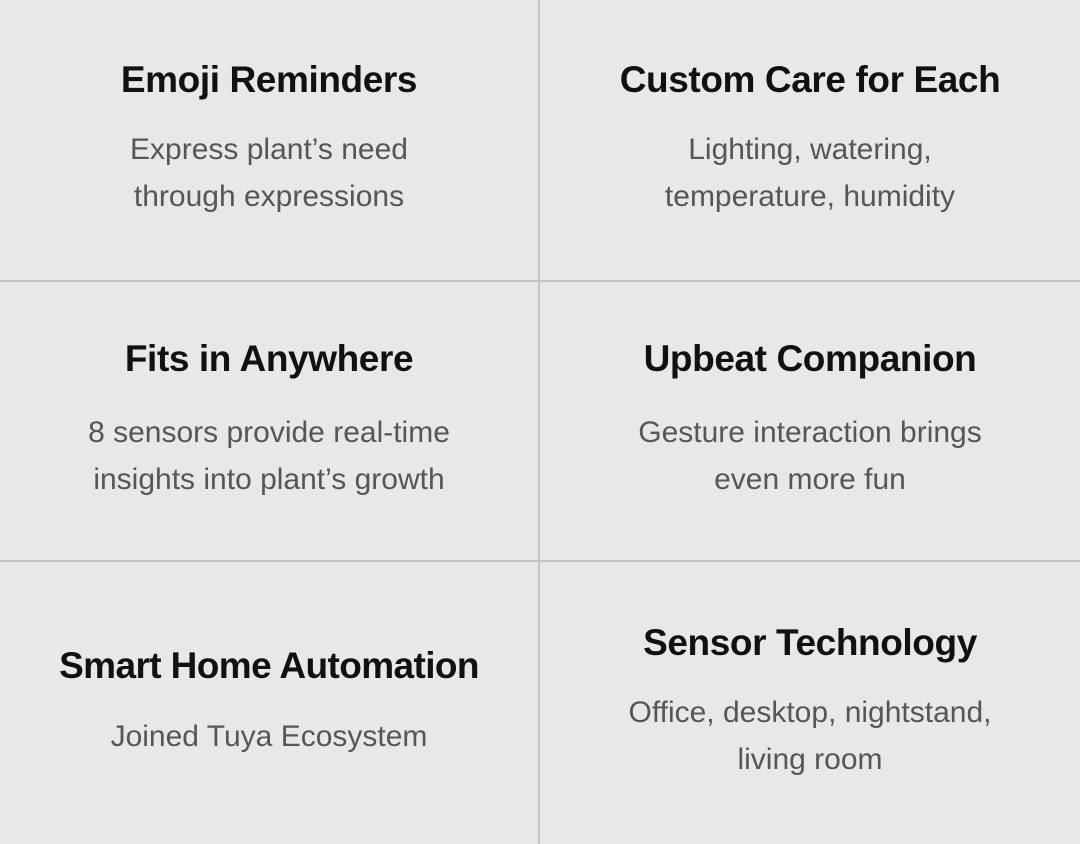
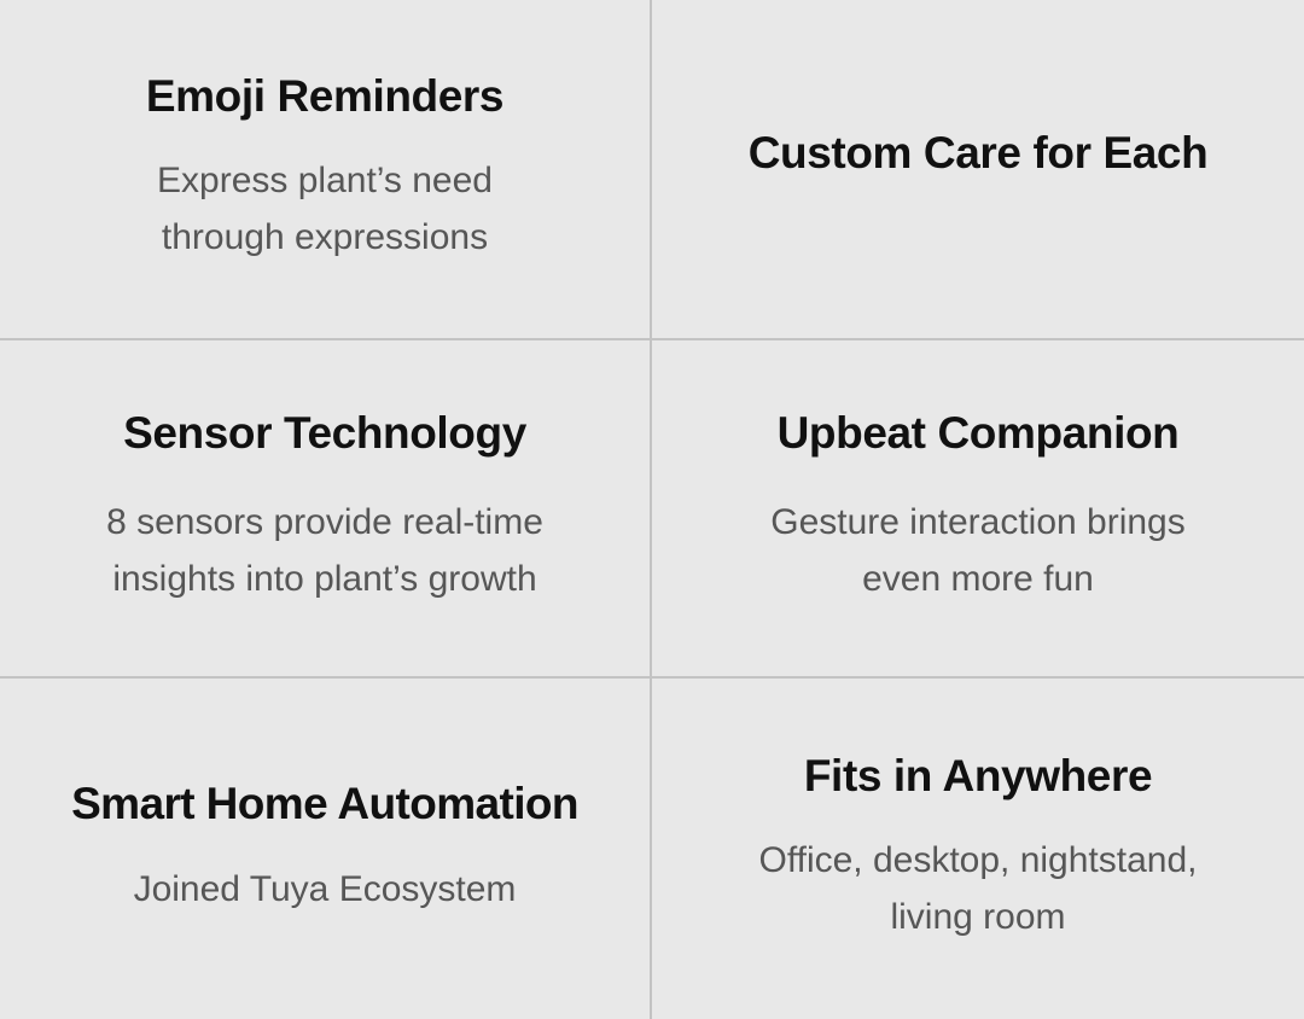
  Emoji Reminders
  Express plant’s need
  through expressions
  Custom Care for Each
- Lighting, watering,
- temperature, humidity
- Fits in Anywhere
+ Sensor Technology
  8 sensors provide real-time
  insights into plant’s growth
  Upbeat Companion
  Gesture interaction brings
  even more fun
  Smart Home Automation
  Joined Tuya Ecosystem
- Sensor Technology
+ Fits in Anywhere
  Office, desktop, nightstand,
  living room
